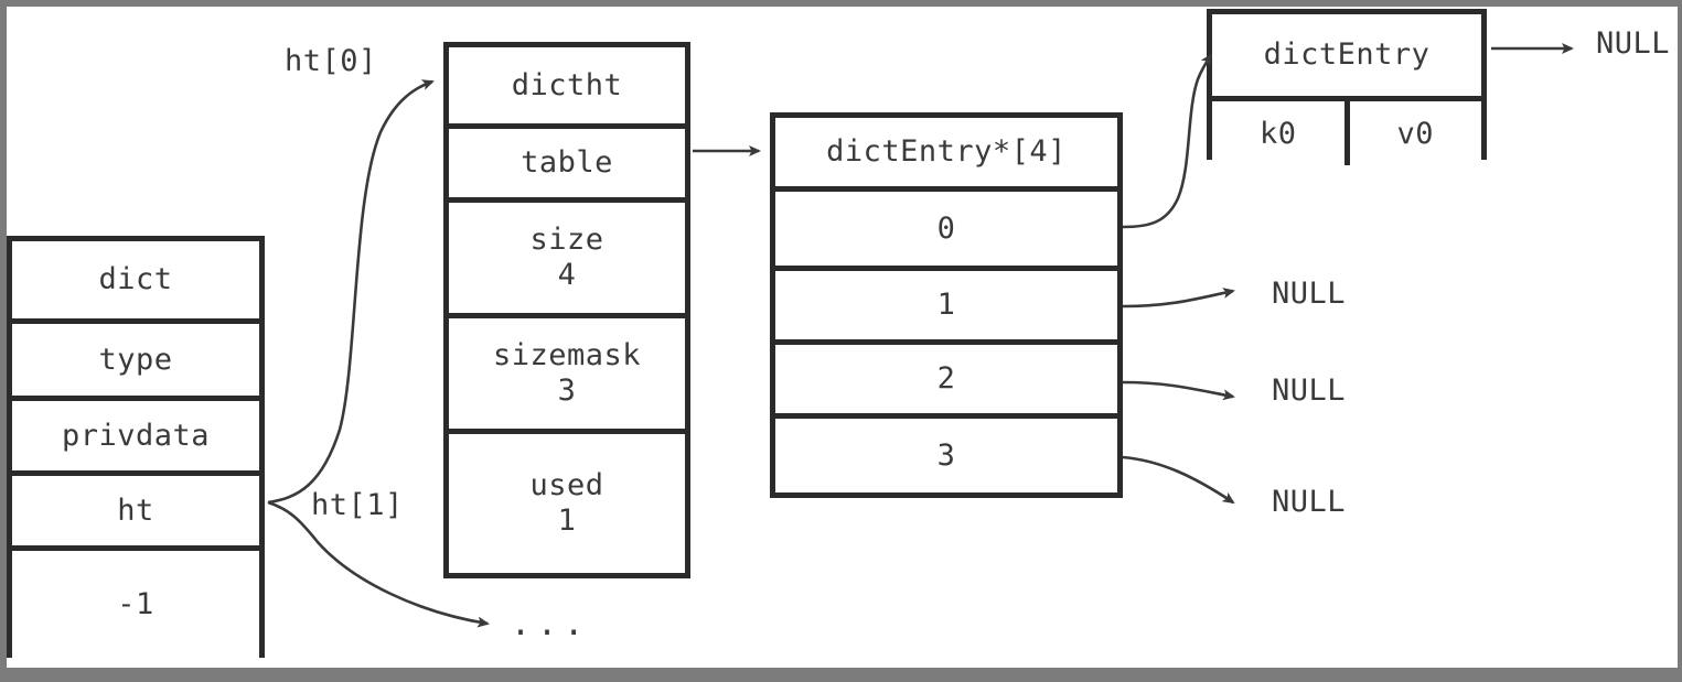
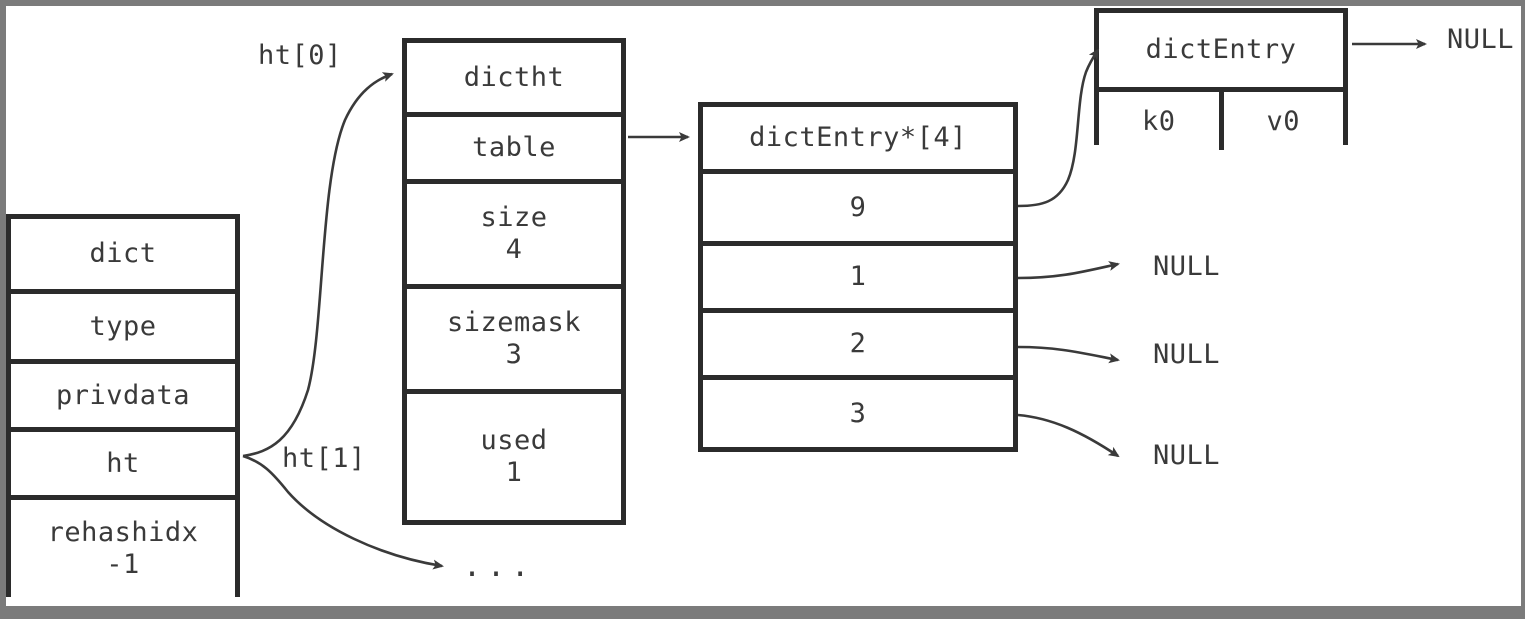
  dict
  type
  privdata
  ht
+ rehashidx
  -1
  dictht
  table
  size
  4
  sizemask
  3
  used
  1
  dictEntry*[4]
- 0
+ 9
  1
  2
  3
  dictEntry
  k0
  v0
  ht[0]
  ht[1]
  ...
  NULL
  NULL
  NULL
  NULL
